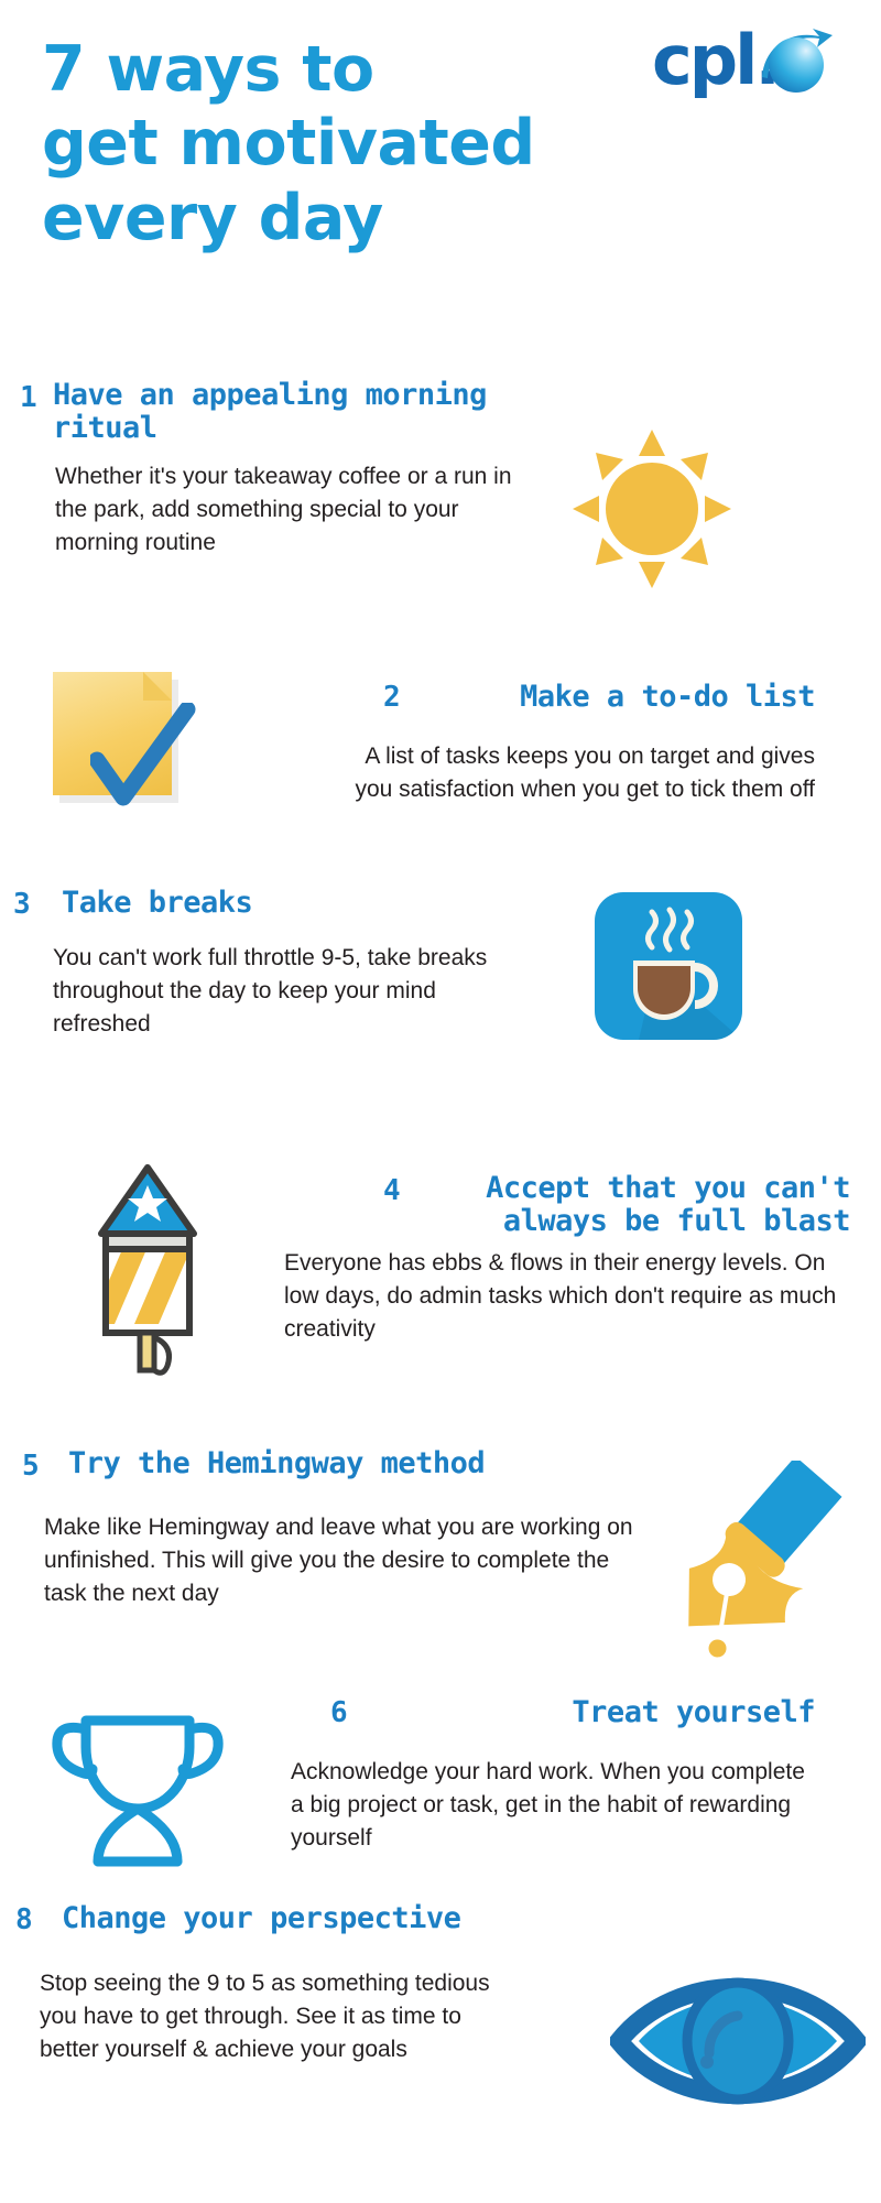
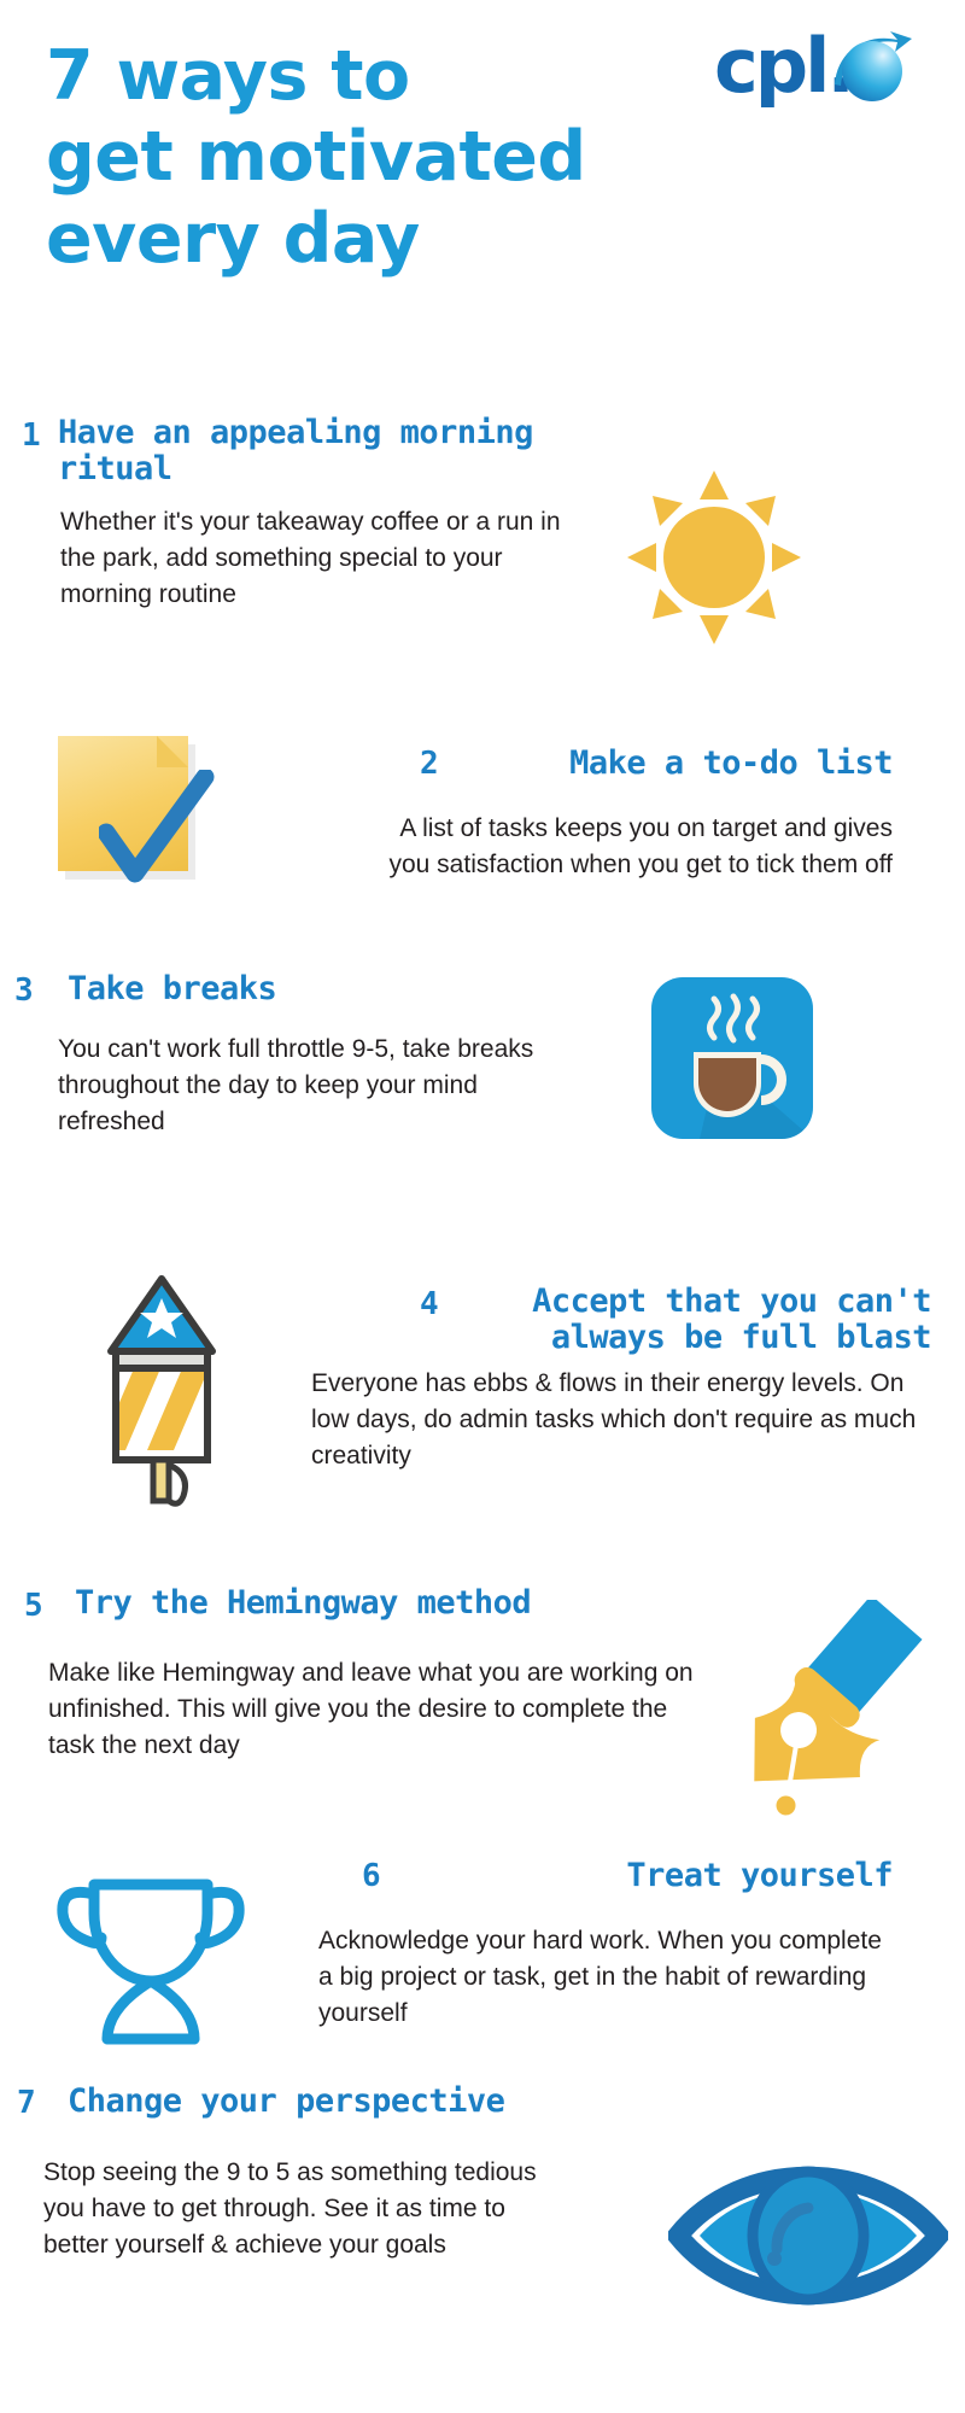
  7 ways to
  get motivated
  every day
  cpl.
  1
  Have an appealing morning ritual
  Whether it's your takeaway coffee or a run in the park, add something special to your morning routine
  2
  Make a to-do list
  A list of tasks keeps you on target and gives you satisfaction when you get to tick them off
  3
  Take breaks
  You can't work full throttle 9-5, take breaks throughout the day to keep your mind refreshed
  4
  Accept that you can't always be full blast
  Everyone has ebbs & flows in their energy levels. On low days, do admin tasks which don't require as much creativity
  5
  Try the Hemingway method
  Make like Hemingway and leave what you are working on unfinished. This will give you the desire to complete the task the next day
  6
  Treat yourself
  Acknowledge your hard work. When you complete a big project or task, get in the habit of rewarding yourself
- 8
+ 7
  Change your perspective
  Stop seeing the 9 to 5 as something tedious you have to get through. See it as time to better yourself & achieve your goals
